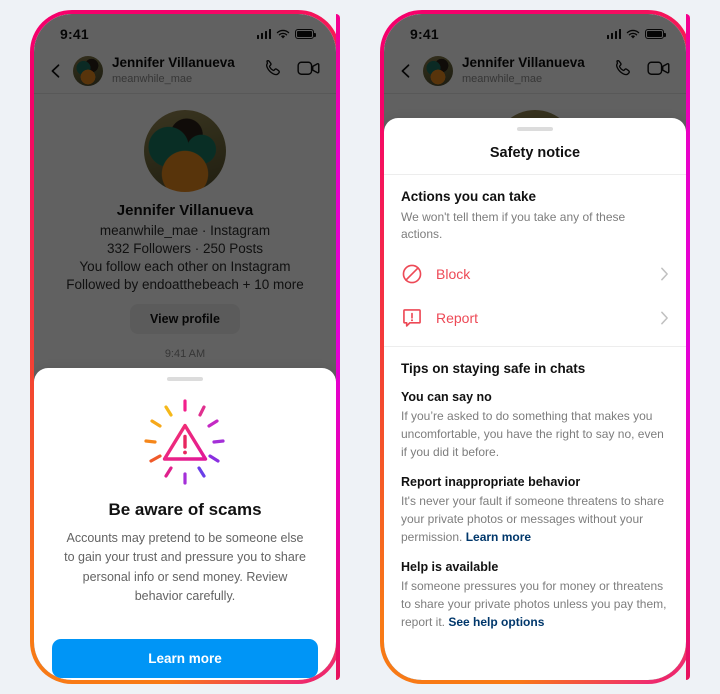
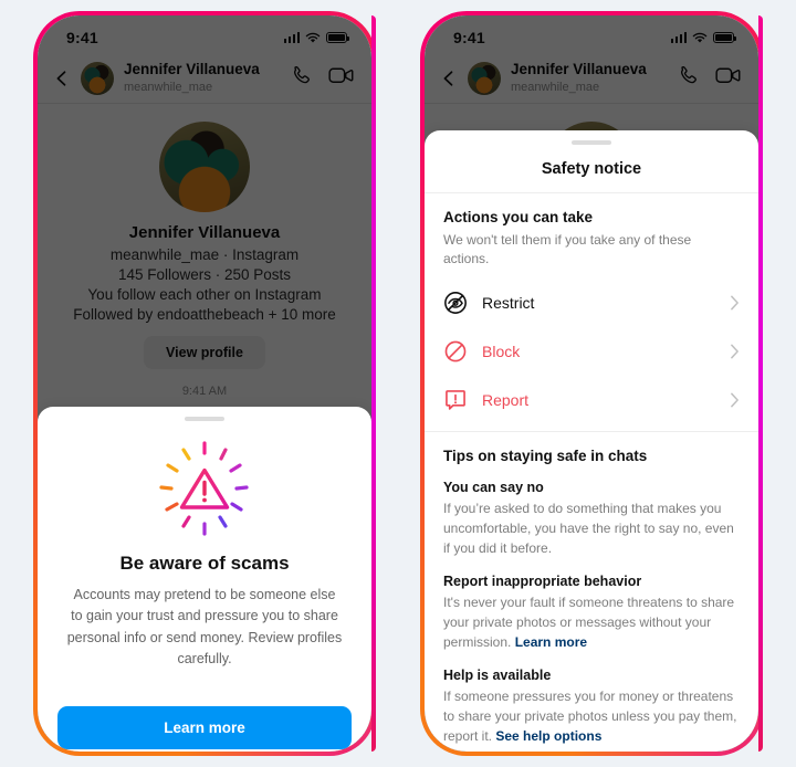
  9:41
  Jennifer Villanueva
  meanwhile_mae
  Jennifer Villanueva
  meanwhile_mae · Instagram
- 332 Followers · 250 Posts
+ 145 Followers · 250 Posts
  You follow each other on Instagram
  Followed by endoatthebeach + 10 more
  View profile
  9:41 AM
  Be aware of scams
- Accounts may pretend to be someone else to gain your trust and pressure you to share personal info or send money. Review behavior carefully.
+ Accounts may pretend to be someone else to gain your trust and pressure you to share personal info or send money. Review profiles carefully.
  Learn more
  9:41
  Jennifer Villanueva
  meanwhile_mae
  Safety notice
  Actions you can take
  We won't tell them if you take any of these actions.
+ Restrict
  Block
  Report
  Tips on staying safe in chats
  You can say no
  If you’re asked to do something that makes you uncomfortable, you have the right to say no, even if you did it before.
  Report inappropriate behavior
  It's never your fault if someone threatens to share your private photos or messages without your permission. Learn more
  Help is available
  If someone pressures you for money or threatens to share your private photos unless you pay them, report it. See help options
